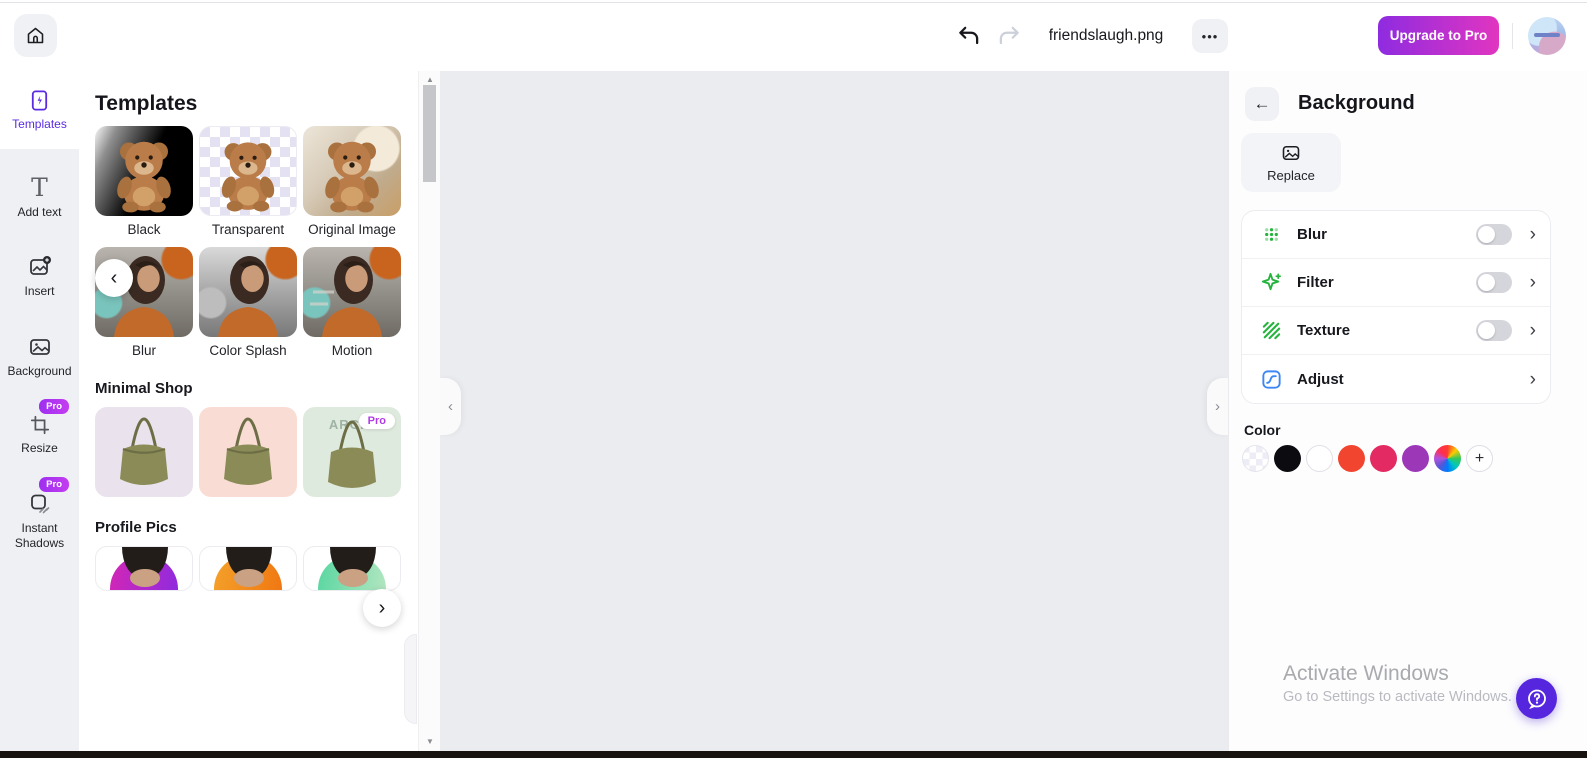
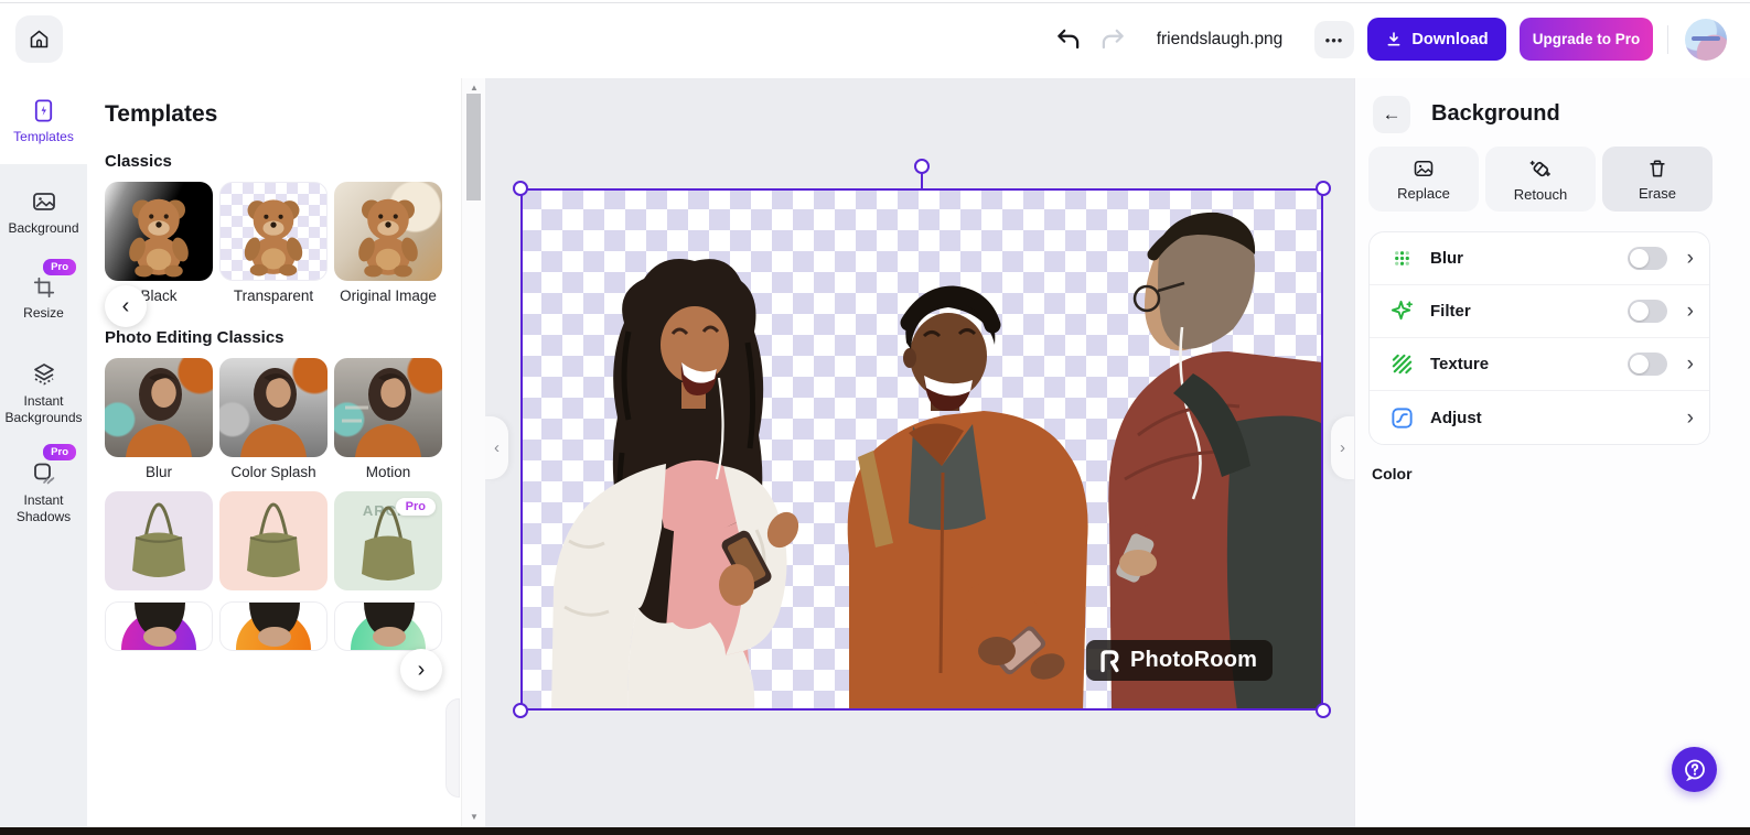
  friendslaugh.png
  •••
+ Download
  Upgrade to Pro
  Templates
- T
- Add text
- Insert
  Background
  Pro
  Resize
+ Instant Backgrounds
  Pro
  Instant Shadows
  Templates
+ Classics
  Black
  Transparent
  Original Image
+ Photo Editing Classics
  Blur
  Color Splash
  Motion
- Minimal Shop
  Pro
- Profile Pics
  ‹
  ›
  ▲
  ▼
  ‹
  ›
+ PhotoRoom
  ←
  Background
  Replace
+ Retouch
+ Erase
  Blur
  ›
  Filter
  ›
  Texture
  ›
  Adjust
  ›
  Color
- +
- Activate Windows
- Go to Settings to activate Windows.
